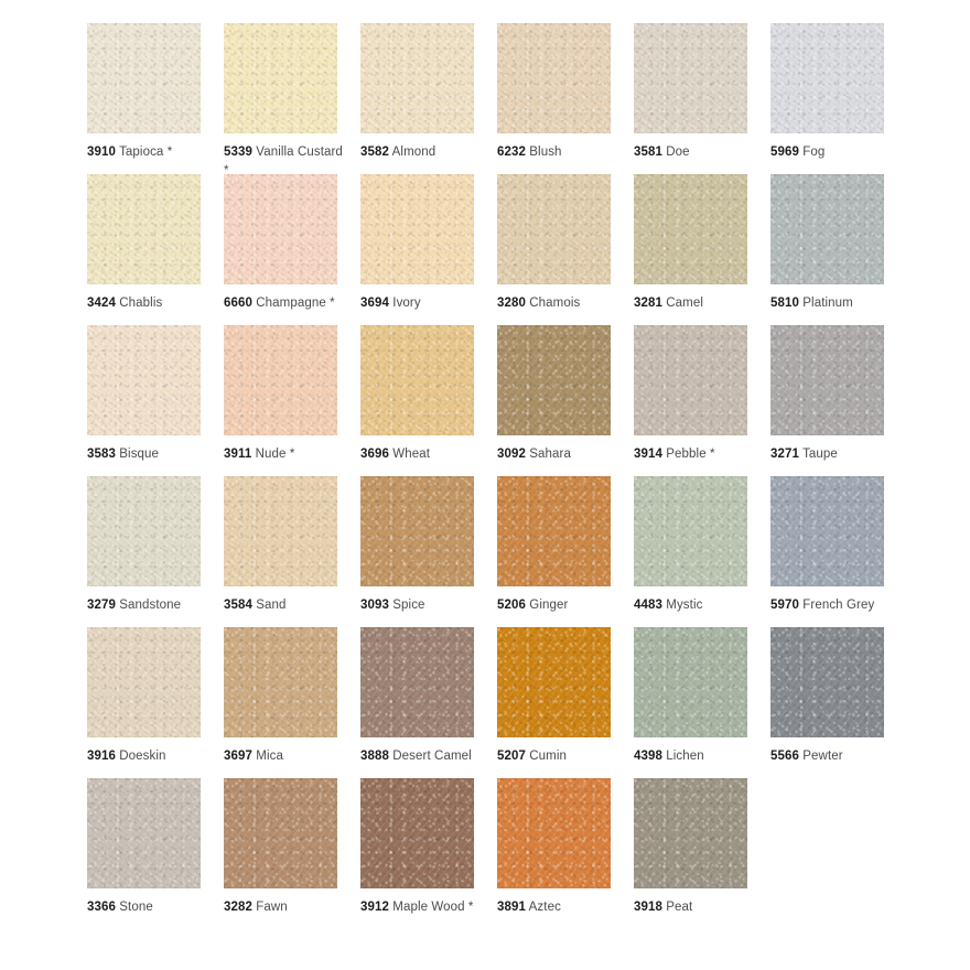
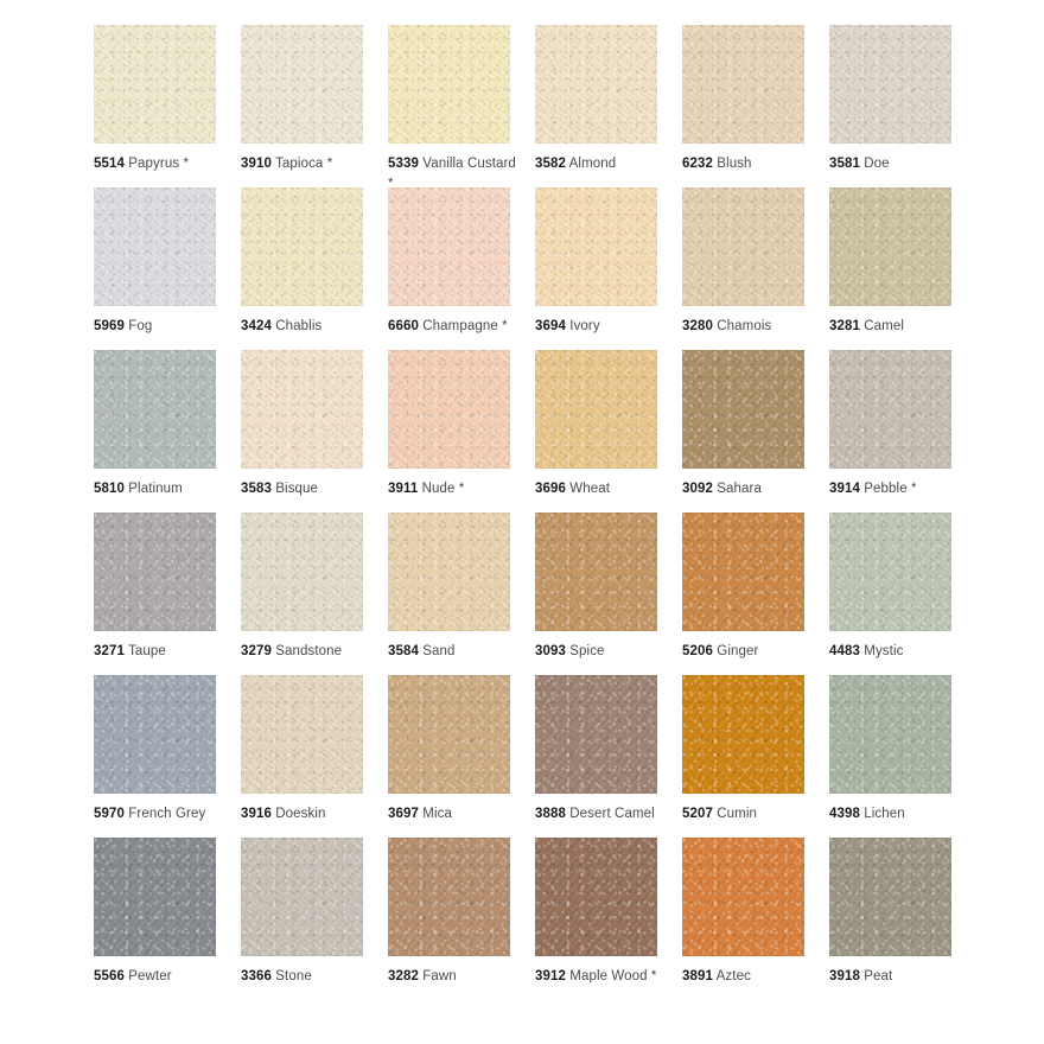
+ 5514 Papyrus *
  3910 Tapioca *
  5339 Vanilla Custard *
  3582 Almond
  6232 Blush
  3581 Doe
  5969 Fog
  3424 Chablis
  6660 Champagne *
  3694 Ivory
  3280 Chamois
  3281 Camel
  5810 Platinum
  3583 Bisque
  3911 Nude *
  3696 Wheat
  3092 Sahara
  3914 Pebble *
  3271 Taupe
  3279 Sandstone
  3584 Sand
  3093 Spice
  5206 Ginger
  4483 Mystic
  5970 French Grey
  3916 Doeskin
  3697 Mica
  3888 Desert Camel
  5207 Cumin
  4398 Lichen
  5566 Pewter
  3366 Stone
  3282 Fawn
  3912 Maple Wood *
  3891 Aztec
  3918 Peat
